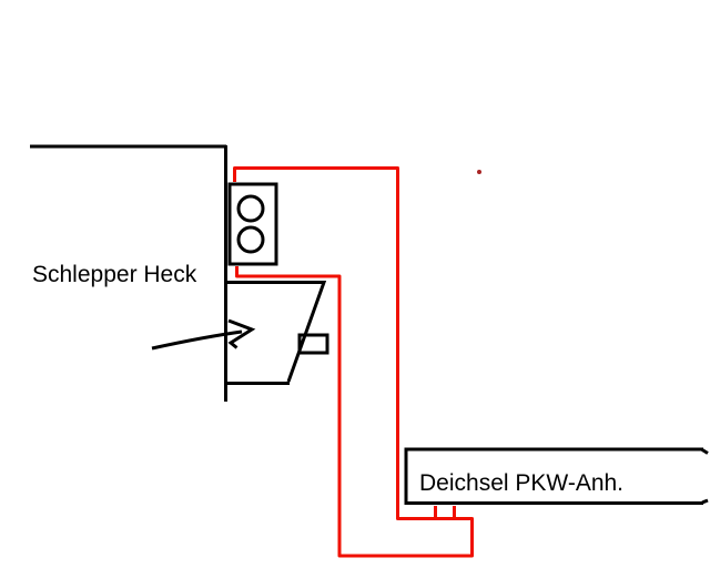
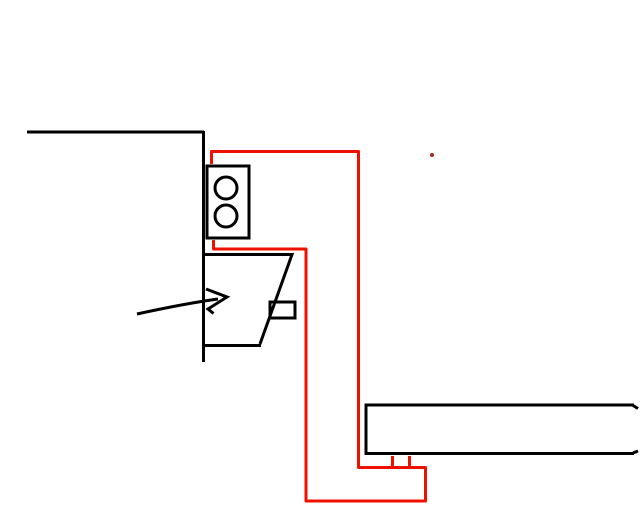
- Schlepper Heck
- Deichsel PKW-Anh.
